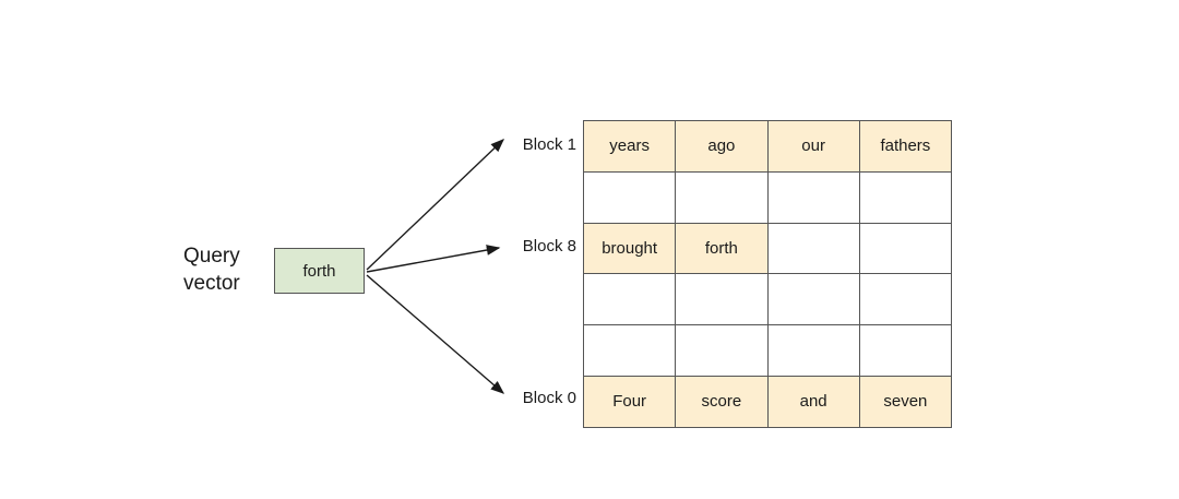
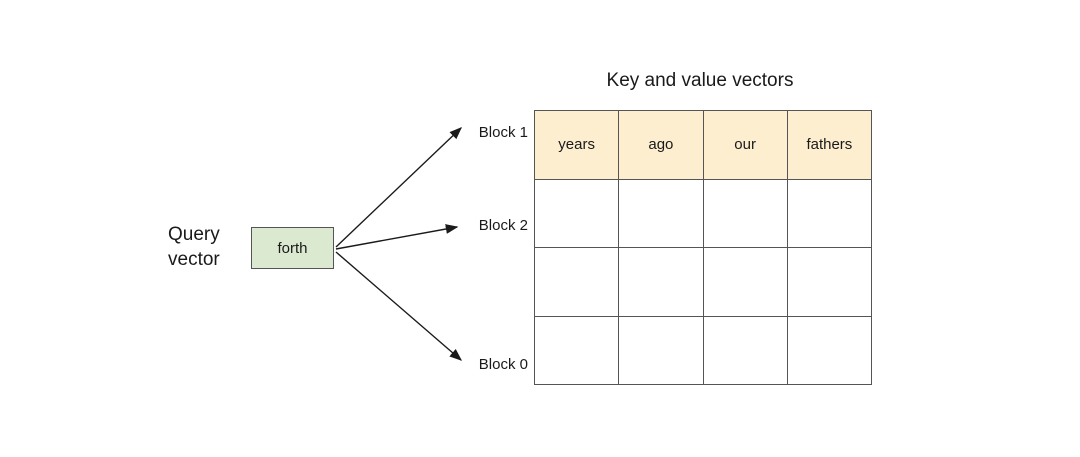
  Query
  vector
  forth
  Block 1
- Block 8
+ Block 2
  Block 0
+ Key and value vectors
  years	ago	our	fathers
- brought	forth
- Four	score	and	seven
